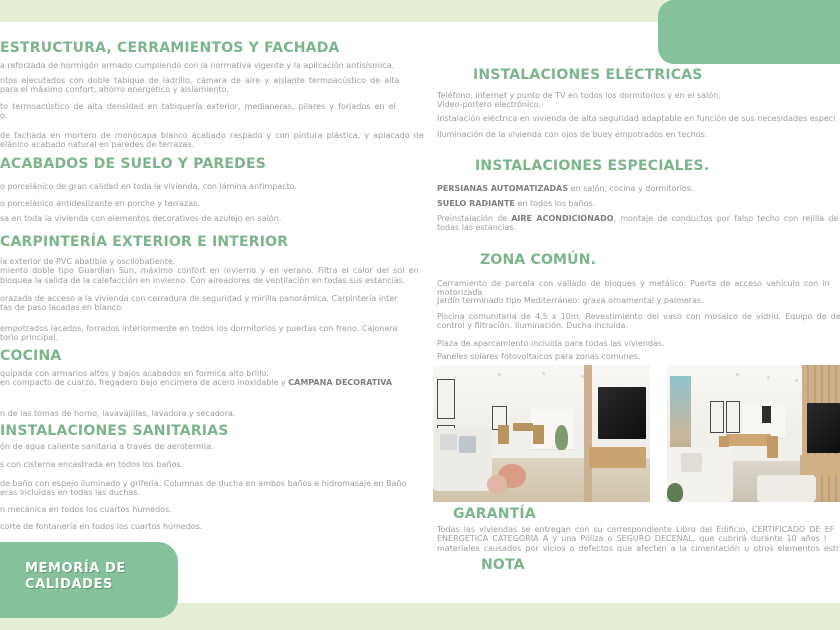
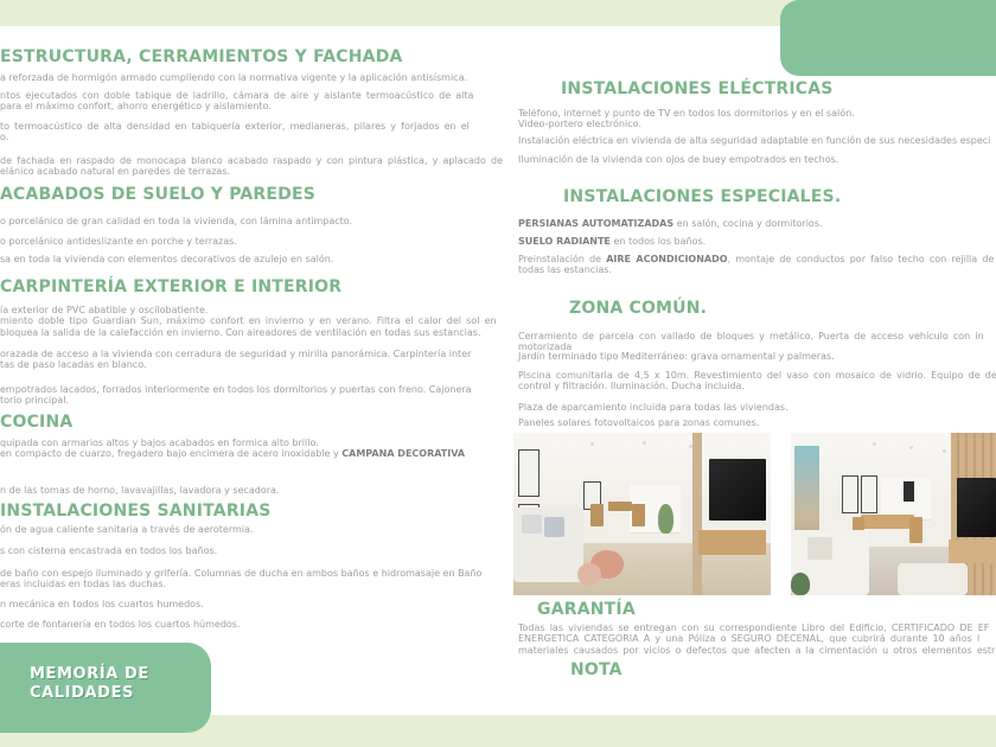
  ESTRUCTURA, CERRAMIENTOS Y FACHADA
  a reforzada de hormigón armado cumpliendo con la normativa vigente y la aplicación antisísmica.
  ntos ejecutados con doble tabique de ladrillo, cámara de aire y aislante termoacústico de alta
  para el máximo confort, ahorro energético y aislamiento.
  to termoacústico de alta densidad en tabiquería exterior, medianeras, pilares y forjados en el
  o.
- de fachada en mortero de monocapa blanco acabado raspado y con pintura plástica, y aplacado de
+ de fachada en raspado de monocapa blanco acabado raspado y con pintura plástica, y aplacado de
  elánico acabado natural en paredes de terrazas.
  ACABADOS DE SUELO Y PAREDES
  o porcelánico de gran calidad en toda la vivienda, con lámina antimpacto.
  o porcelánico antideslizante en porche y terrazas.
  sa en toda la vivienda con elementos decorativos de azulejo en salón.
  CARPINTERÍA EXTERIOR E INTERIOR
  ía exterior de PVC abatible y oscilobatiente.
  miento doble tipo Guardian Sun, máximo confort en invierno y en verano. Filtra el calor del sol en
  bloquea la salida de la calefacción en invierno. Con aireadores de ventilación en todas sus estancias.
  orazada de acceso a la vivienda con cerradura de seguridad y mirilla panorámica. Carpintería inter
  tas de paso lacadas en blanco.
  empotrados lacados, forrados interiormente en todos los dormitorios y puertas con freno. Cajonera
  torio principal.
  COCINA
  quipada con armarios altos y bajos acabados en formica alto brillo.
  en compacto de cuarzo, fregadero bajo encimera de acero inoxidable y CAMPANA DECORATIVA
  n de las tomas de horno, lavavajillas, lavadora y secadora.
  INSTALACIONES SANITARIAS
  ón de agua caliente sanitaria a través de aerotermia.
  s con cisterna encastrada en todos los baños.
  de baño con espejo iluminado y grifería. Columnas de ducha en ambos baños e hidromasaje en Baño
  eras incluidas en todas las duchas.
  n mecánica en todos los cuartos humedos.
  corte de fontanería en todos los cuartos húmedos.
  INSTALACIONES ELÉCTRICAS
  Teléfono, internet y punto de TV en todos los dormitorios y en el salón.
  Video-portero electrónico.
  Instalación eléctrica en vivienda de alta seguridad adaptable en función de sus necesidades especi
  Iluminación de la vivienda con ojos de buey empotrados en techos.
  INSTALACIONES ESPECIALES.
  PERSIANAS AUTOMATIZADAS en salón, cocina y dormitorios.
  SUELO RADIANTE en todos los baños.
  Preinstalación de AIRE ACONDICIONADO, montaje de conductos por falso techo con rejilla de
  todas las estancias.
  ZONA COMÚN.
  Cerramiento de parcela con vallado de bloques y metálico. Puerta de acceso vehículo con in
  motorizada
  Jardín terminado tipo Mediterráneo: grava ornamental y palmeras.
  Piscina comunitaria de 4,5 x 10m. Revestimiento del vaso con mosaico de vidrio. Equipo de de
  control y filtración. Iluminación. Ducha incluida.
  Plaza de aparcamiento incluida para todas las viviendas.
  Paneles solares fotovoltaicos para zonas comunes.
  GARANTÍA
  Todas las viviendas se entregan con su correspondiente Libro del Edificio, CERTIFICADO DE EF
  ENERGETICA CATEGORIA A y una Póliza o SEGURO DECENAL, que cubrirá durante 10 años l
  materiales causados por vicios o defectos que afecten a la cimentación u otros elementos estr
  NOTA
  MEMORÍA DE
  CALIDADES
